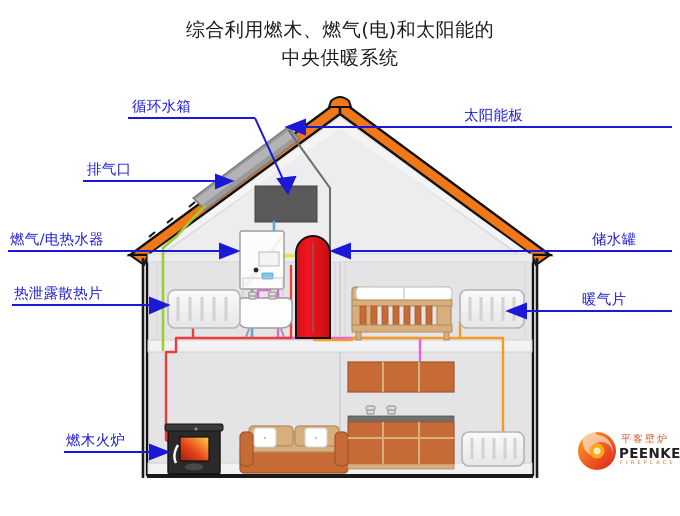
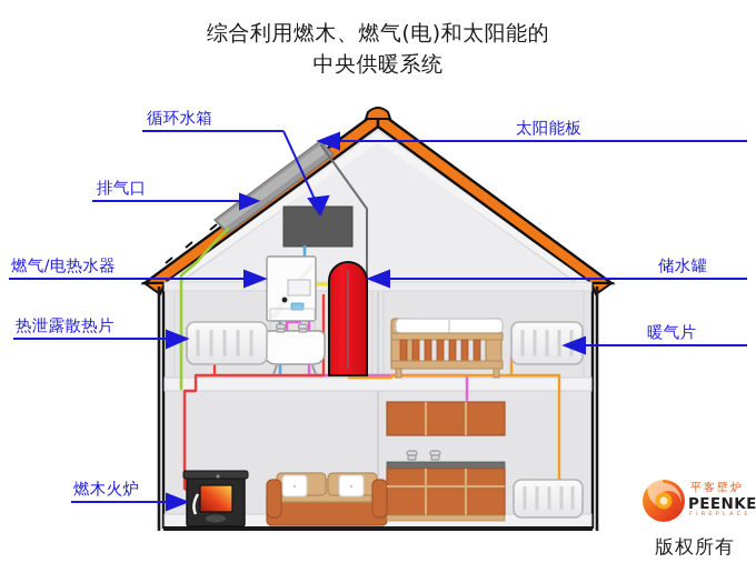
  综合利用燃木、燃气(电)和太阳能的
  中央供暖系统
  循环水箱
  排气口
  燃气/电热水器
  热泄露散热片
  燃木火炉
  太阳能板
  储水罐
  暖气片
  平客壁炉
  PEENKE
+ 版权所有
